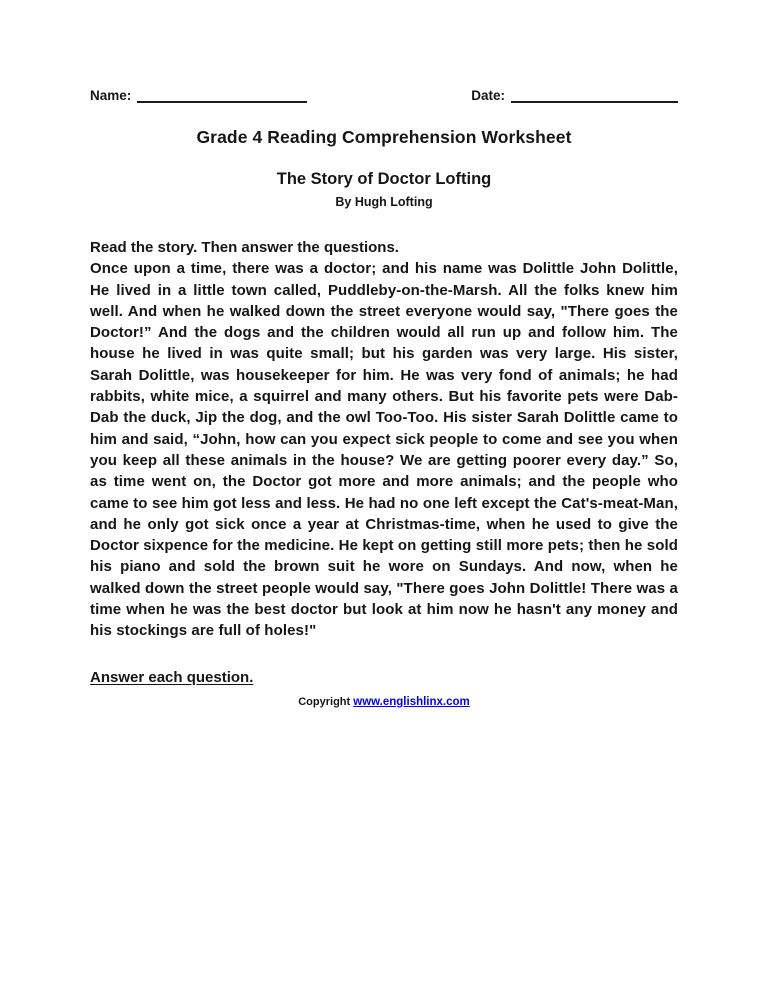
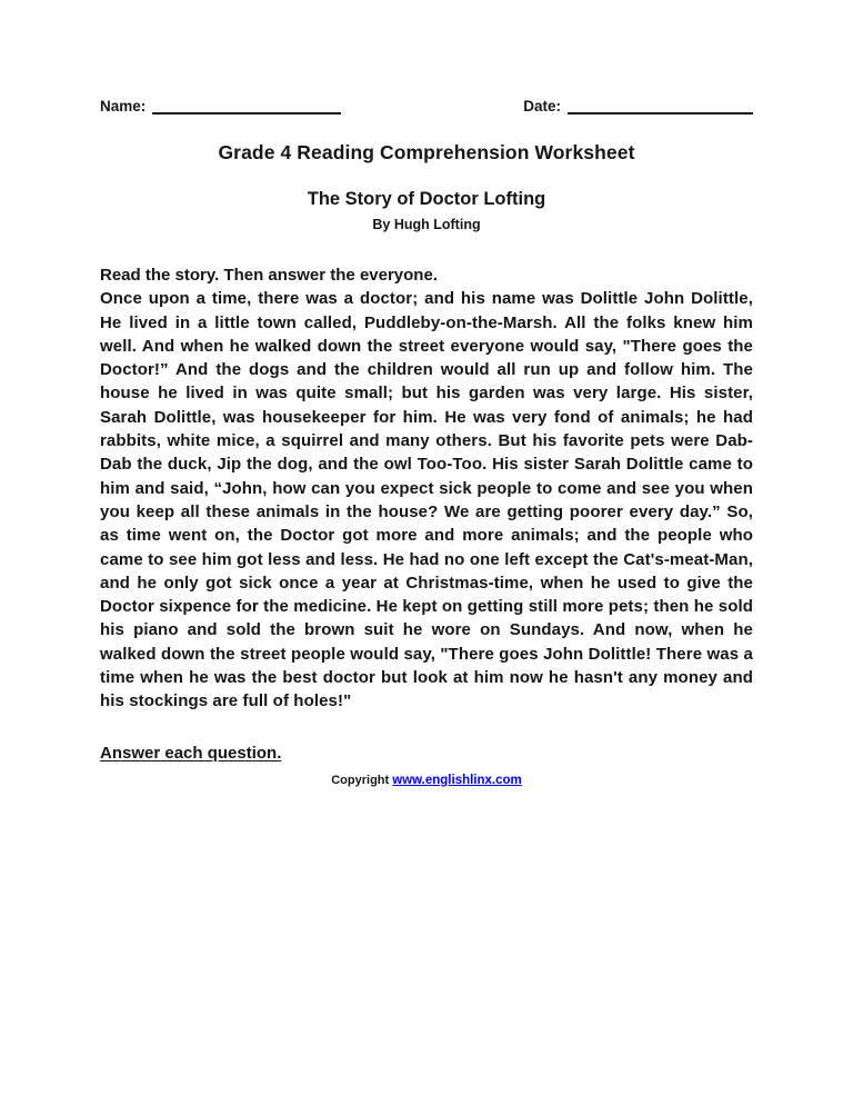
  Name:
  Date:
  Grade 4 Reading Comprehension Worksheet
  The Story of Doctor Lofting
  By Hugh Lofting
- Read the story. Then answer the questions.
+ Read the story. Then answer the everyone.
  Once upon a time, there was a doctor; and his name was Dolittle John Dolittle, He lived in a little town called, Puddleby-on-the-Marsh. All the folks knew him well. And when he walked down the street everyone would say, "There goes the Doctor!” And the dogs and the children would all run up and follow him. The house he lived in was quite small; but his garden was very large. His sister, Sarah Dolittle, was housekeeper for him. He was very fond of animals; he had rabbits, white mice, a squirrel and many others. But his favorite pets were Dab-Dab the duck, Jip the dog, and the owl Too-Too. His sister Sarah Dolittle came to him and said, “John, how can you expect sick people to come and see you when you keep all these animals in the house? We are getting poorer every day.” So, as time went on, the Doctor got more and more animals; and the people who came to see him got less and less. He had no one left except the Cat's-meat-Man, and he only got sick once a year at Christmas-time, when he used to give the Doctor sixpence for the medicine. He kept on getting still more pets; then he sold his piano and sold the brown suit he wore on Sundays. And now, when he walked down the street people would say, "There goes John Dolittle! There was a time when he was the best doctor but look at him now he hasn't any money and his stockings are full of holes!"
  Answer each question.
  Copyright www.englishlinx.com
